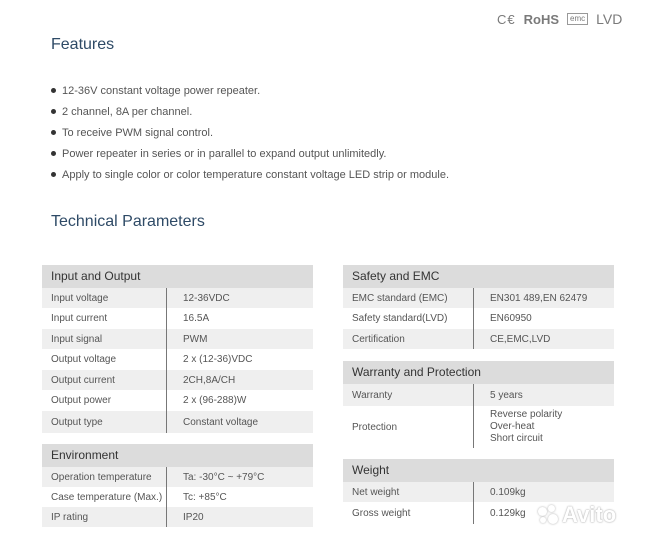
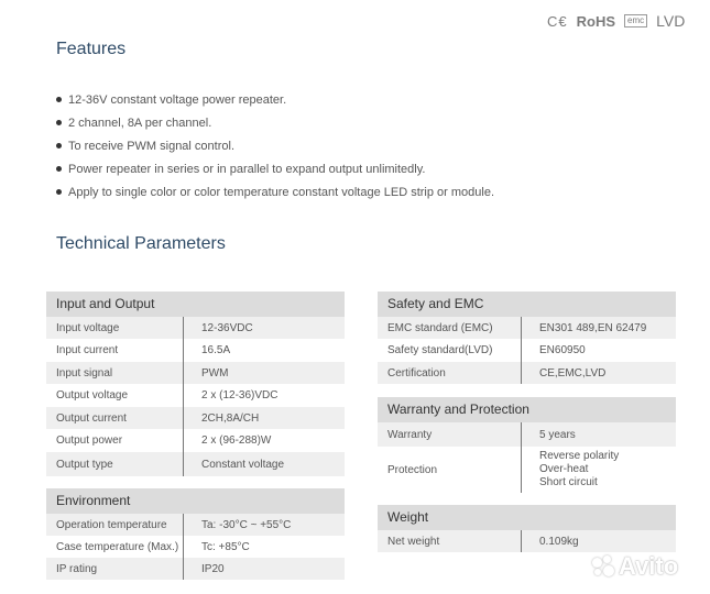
  C€
  RoHS
  emc
  LVD
  Features
  12-36V constant voltage power repeater.
  2 channel, 8A per channel.
  To receive PWM signal control.
  Power repeater in series or in parallel to expand output unlimitedly.
  Apply to single color or color temperature constant voltage LED strip or module.
  Technical Parameters
  Input and Output
  Input voltage
  12-36VDC
  Input current
  16.5A
  Input signal
  PWM
  Output voltage
  2 x (12-36)VDC
  Output current
  2CH,8A/CH
  Output power
  2 x (96-288)W
  Output type
  Constant voltage
  Environment
  Operation temperature
- Ta: -30°C ~ +79°C
+ Ta: -30°C ~ +55°C
  Case temperature (Max.)
  Tc: +85°C
  IP rating
  IP20
  Safety and EMC
  EMC standard (EMC)
  EN301 489,EN 62479
  Safety standard(LVD)
  EN60950
  Certification
  CE,EMC,LVD
  Warranty and Protection
  Warranty
  5 years
  Protection
  Reverse polarity
  Over-heat
  Short circuit
  Weight
  Net weight
  0.109kg
- Gross weight
- 0.129kg
  Avito
